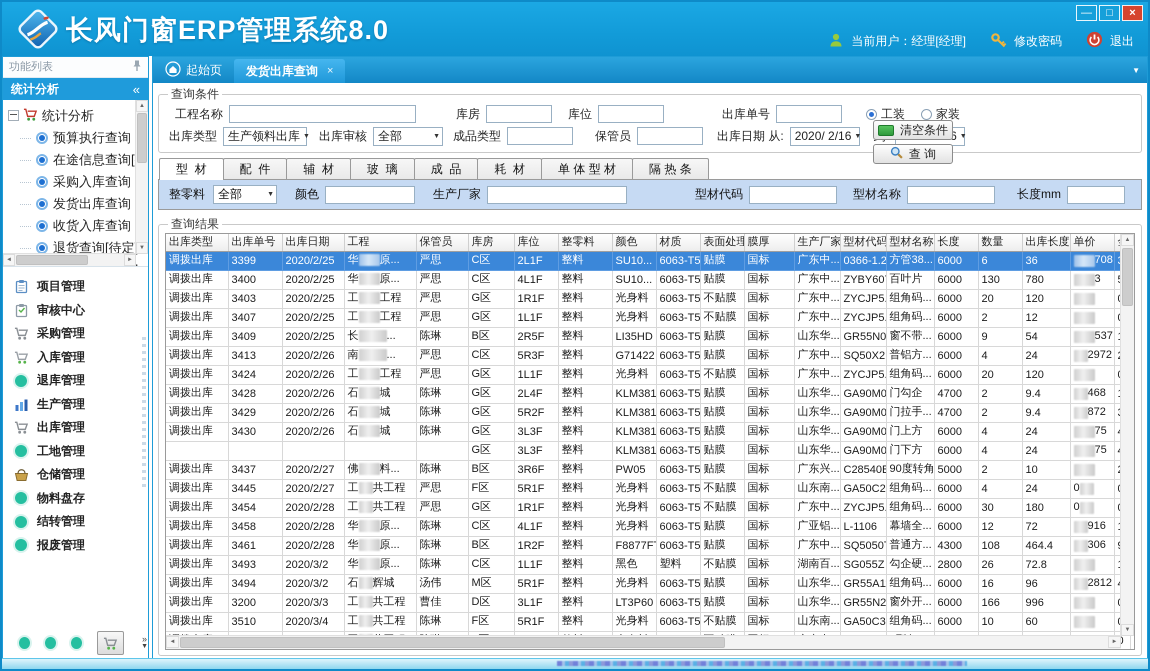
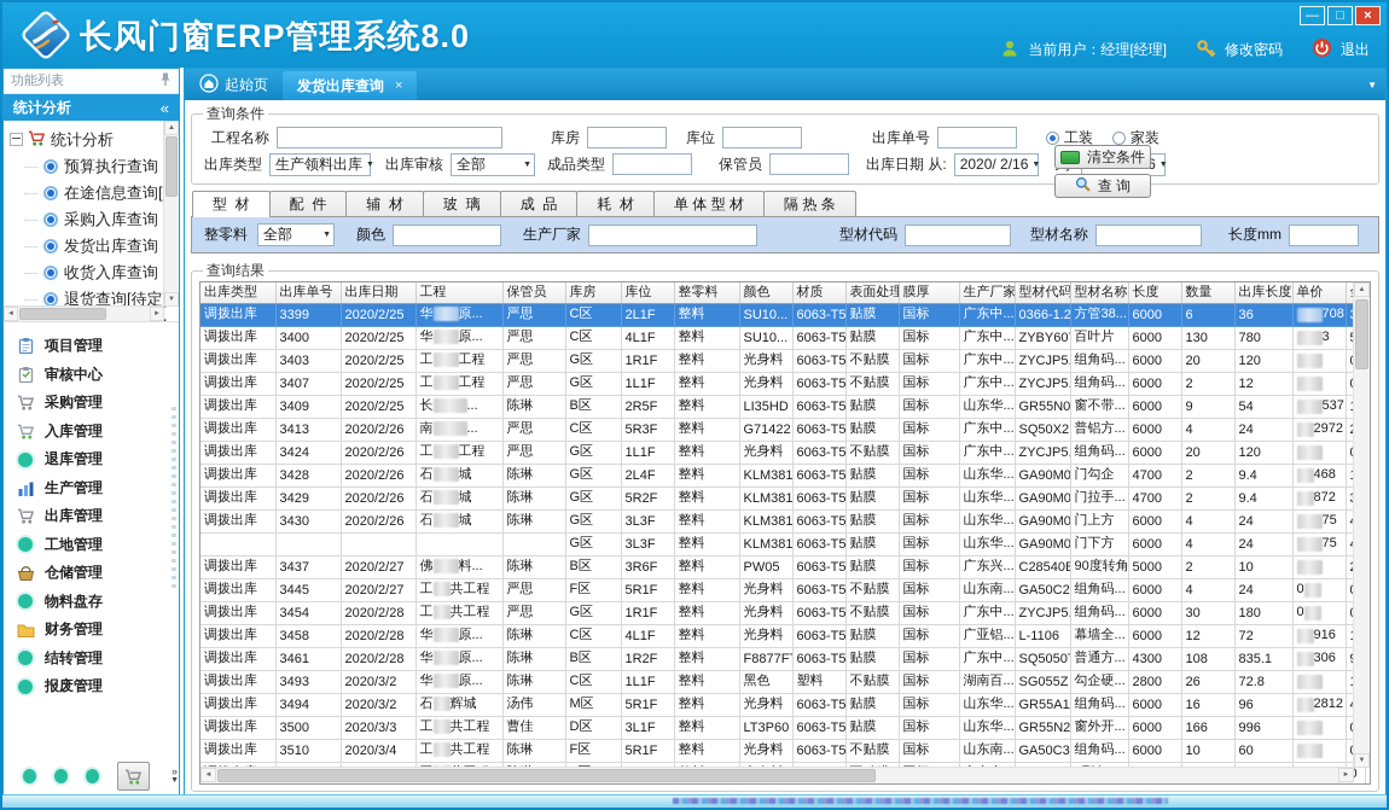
  长风门窗ERP管理系统8.0
  —
  □
  ×
  当前用户：经理[经理]
  修改密码
  退出
  功能列表
  统计分析
  «
  统计分析
  预算执行查询
  在途信息查询[
  采购入库查询
  发货出库查询
  收货入库查询
  退货查询[待定
  项目管理
  审核中心
  采购管理
  入库管理
  退库管理
  生产管理
  出库管理
  工地管理
  仓储管理
  物料盘存
+ 财务管理
  结转管理
  报废管理
  »
  起始页
  发货出库查询
  ×
  ▼
  查询条件
  工程名称
  库房
  库位
  出库单号
  工装
  家装
  出库类型
  生产领料出库
  出库审核
  全部
  成品类型
  保管员
  出库日期 从:
  2020/ 2/16
  清空条件
  查 询
  型 材
  配 件
  辅 材
  玻 璃
  成 品
  耗 材
  单 体 型 材
  隔 热 条
  整零料
  全部
  颜色
  生产厂家
  型材代码
  型材名称
  长度mm
  查询结果
  出库类型	出库单号	出库日期	工程	保管员	库房	库位	整零料	颜色	材质	表面处理	膜厚	生产厂家	型材代码	型材名称	长度	数量	出库长度	单价
  调拨出库	3399	2020/2/25	华 原...	严思	C区	2L1F	整料	SU10...	6063-T5	贴膜	国标	广东中...	0366-1.2	方管38...	6000	6	36	708
  调拨出库	3400	2020/2/25	华 原...	严思	C区	4L1F	整料	SU10...	6063-T5	贴膜	国标	广东中...	ZYBY60	百叶片	6000	130	780	3
  调拨出库	3403	2020/2/25	工 工程	严思	G区	1R1F	整料	光身料	6063-T5	不贴膜	国标	广东中...	ZYCJP5.	组角码...	6000	20	120
  调拨出库	3407	2020/2/25	工 工程	严思	G区	1L1F	整料	光身料	6063-T5	不贴膜	国标	广东中...	ZYCJP5.	组角码...	6000	2	12
  调拨出库	3409	2020/2/25	长 ...	陈琳	B区	2R5F	整料	LI35HD	6063-T5	贴膜	国标	山东华...	GR55N0	窗不带...	6000	9	54	537
  调拨出库	3413	2020/2/26	南 ...	严思	C区	5R3F	整料	G71422	6063-T5	贴膜	国标	广东中...	SQ50X2	普铝方...	6000	4	24	2972
  调拨出库	3424	2020/2/26	工 工程	严思	G区	1L1F	整料	光身料	6063-T5	不贴膜	国标	广东中...	ZYCJP5.	组角码...	6000	20	120
  调拨出库	3428	2020/2/26	石 城	陈琳	G区	2L4F	整料	KLM381	6063-T5	贴膜	国标	山东华...	GA90M0	门勾企	4700	2	9.4	468
  调拨出库	3429	2020/2/26	石 城	陈琳	G区	5R2F	整料	KLM381	6063-T5	贴膜	国标	山东华...	GA90M0	门拉手...	4700	2	9.4	872
  调拨出库	3430	2020/2/26	石 城	陈琳	G区	3L3F	整料	KLM381	6063-T5	贴膜	国标	山东华...	GA90M0	门上方	6000	4	24	75
  					G区	3L3F	整料	KLM381	6063-T5	贴膜	国标	山东华...	GA90M0	门下方	6000	4	24	75
  调拨出库	3437	2020/2/27	佛 料...	陈琳	B区	3R6F	整料	PW05	6063-T5	贴膜	国标	广东兴...	C28540B	90度转角	5000	2	10
  调拨出库	3445	2020/2/27	工 共工程	严思	F区	5R1F	整料	光身料	6063-T5	不贴膜	国标	山东南...	GA50C2	组角码...	6000	4	24	0
  调拨出库	3454	2020/2/28	工 共工程	严思	G区	1R1F	整料	光身料	6063-T5	不贴膜	国标	广东中...	ZYCJP5.	组角码...	6000	30	180	0
  调拨出库	3458	2020/2/28	华 原...	陈琳	C区	4L1F	整料	光身料	6063-T5	贴膜	国标	广亚铝...	L-1106	幕墙全...	6000	12	72	916
- 调拨出库	3461	2020/2/28	华 原...	陈琳	B区	1R2F	整料	F8877F	6063-T5	贴膜	国标	广东中...	SQ5050	普通方...	4300	108	464.4	306
+ 调拨出库	3461	2020/2/28	华 原...	陈琳	B区	1R2F	整料	F8877F	6063-T5	贴膜	国标	广东中...	SQ5050	普通方...	4300	108	835.1	306
  调拨出库	3493	2020/3/2	华 原...	陈琳	C区	1L1F	整料	黑色	塑料	不贴膜	国标	湖南百...	SG055Z	勾企硬...	2800	26	72.8
  调拨出库	3494	2020/3/2	石 辉城	汤伟	M区	5R1F	整料	光身料	6063-T5	贴膜	国标	山东华...	GR55A1	组角码...	6000	16	96	2812
- 调拨出库	3200	2020/3/3	工 共工程	曹佳	D区	3L1F	整料	LT3P60	6063-T5	贴膜	国标	山东华...	GR55N2	窗外开...	6000	166	996
+ 调拨出库	3500	2020/3/3	工 共工程	曹佳	D区	3L1F	整料	LT3P60	6063-T5	贴膜	国标	山东华...	GR55N2	窗外开...	6000	166	996
  调拨出库	3510	2020/3/4	工 共工程	陈琳	F区	5R1F	整料	光身料	6063-T5	不贴膜	国标	山东南...	GA50C3	组角码...	6000	10	60
